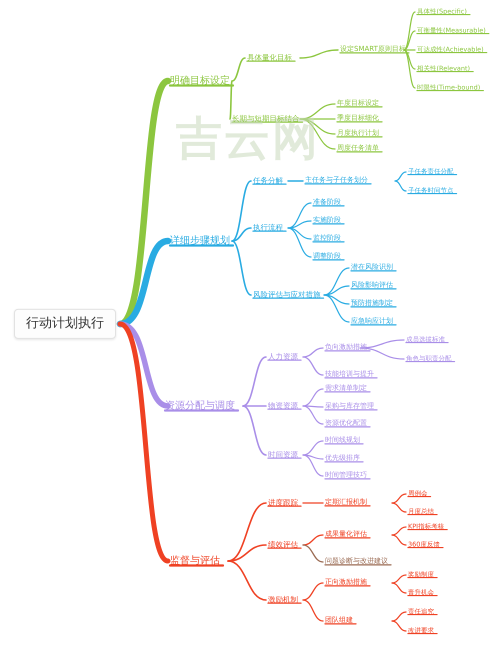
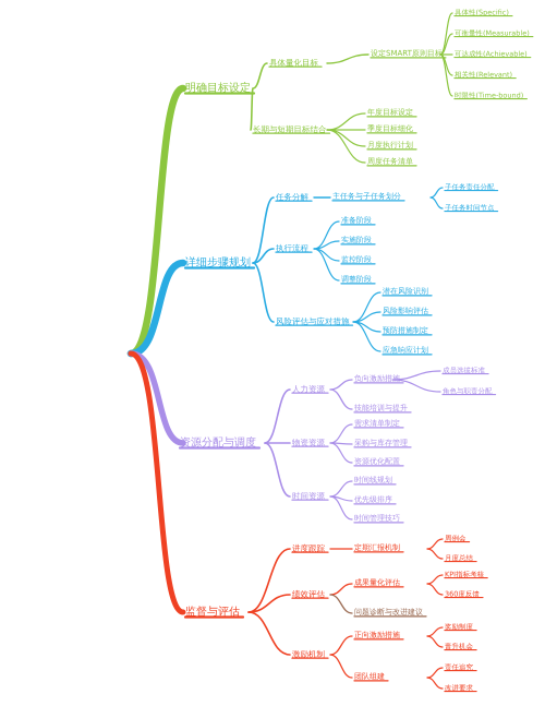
- 吉云网
- 行动计划执行
  明确目标设定
  具体量化目标
  设定SMART原则目标
  具体性(Specific)
  可衡量性(Measurable)
  可达成性(Achievable)
  相关性(Relevant)
  时限性(Time-bound)
  长期与短期目标结合
  年度目标设定
  季度目标细化
  月度执行计划
  周度任务清单
  详细步骤规划
  任务分解
  主任务与子任务划分
  子任务责任分配
  子任务时间节点
  执行流程
  准备阶段
  实施阶段
  监控阶段
  调整阶段
  风险评估与应对措施
  潜在风险识别
  风险影响评估
  预防措施制定
  应急响应计划
  资源分配与调度
  人力资源
  负向激励措施
  成员选拔标准
  角色与职责分配
  技能培训与提升
  物资资源
  需求清单制定
  采购与库存管理
  资源优化配置
  时间资源
  时间线规划
  优先级排序
  时间管理技巧
  监督与评估
  进度跟踪
  定期汇报机制
  周例会
  月度总结
  绩效评估
  成果量化评估
  KPI指标考核
  360度反馈
  问题诊断与改进建议
  激励机制
  正向激励措施
  奖励制度
  晋升机会
  团队组建
  责任追究
  改进要求
